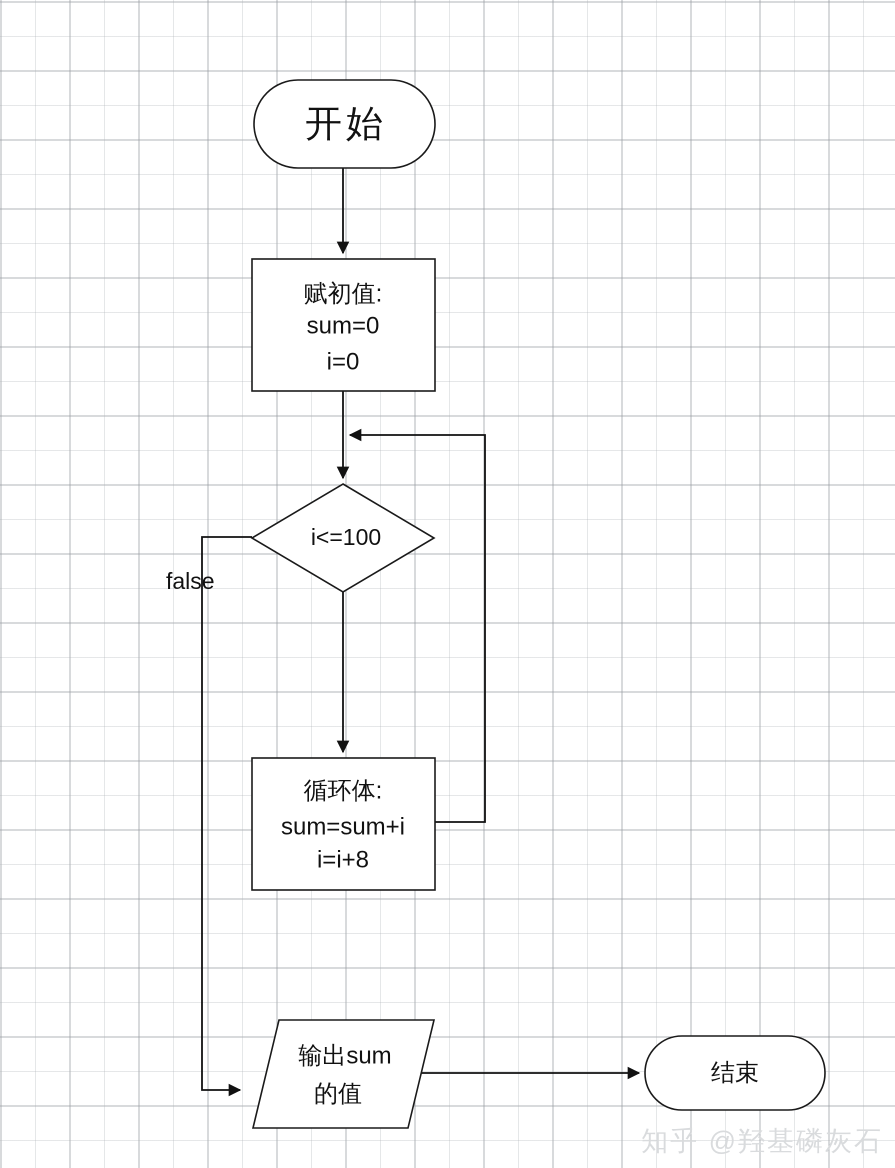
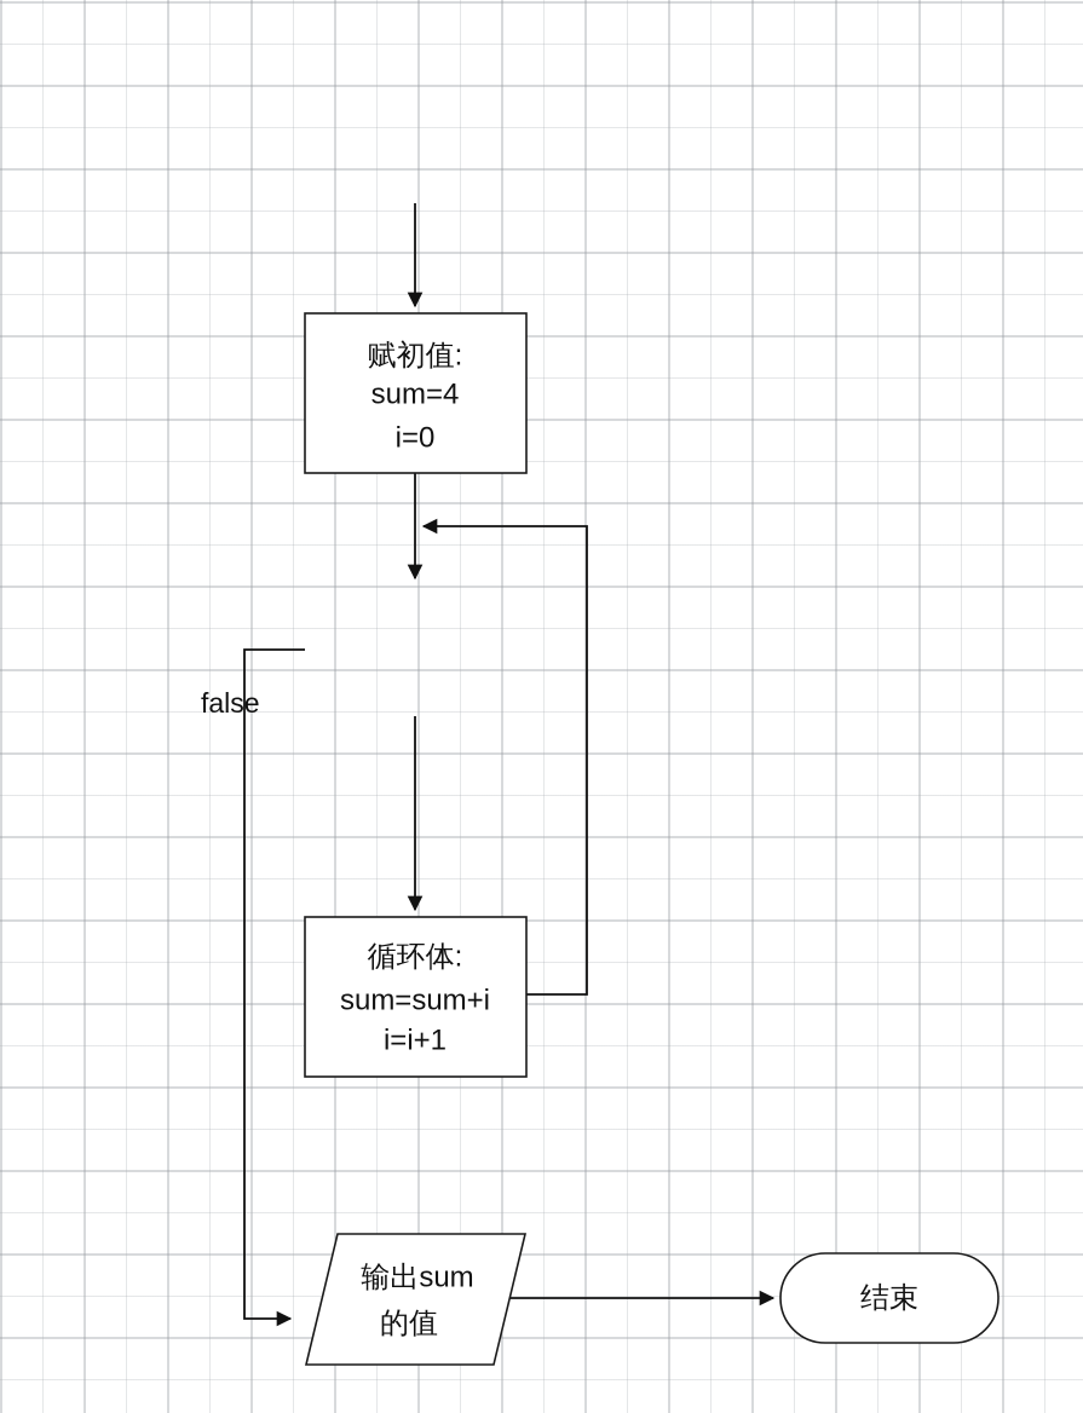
  false
- 开始
  赋初值:
- sum=0
+ sum=4
  i=0
- i<=100
  循环体:
  sum=sum+i
- i=i+8
+ i=i+1
  输出sum
  的值
  结束
- 知乎 @羟基磷灰石
